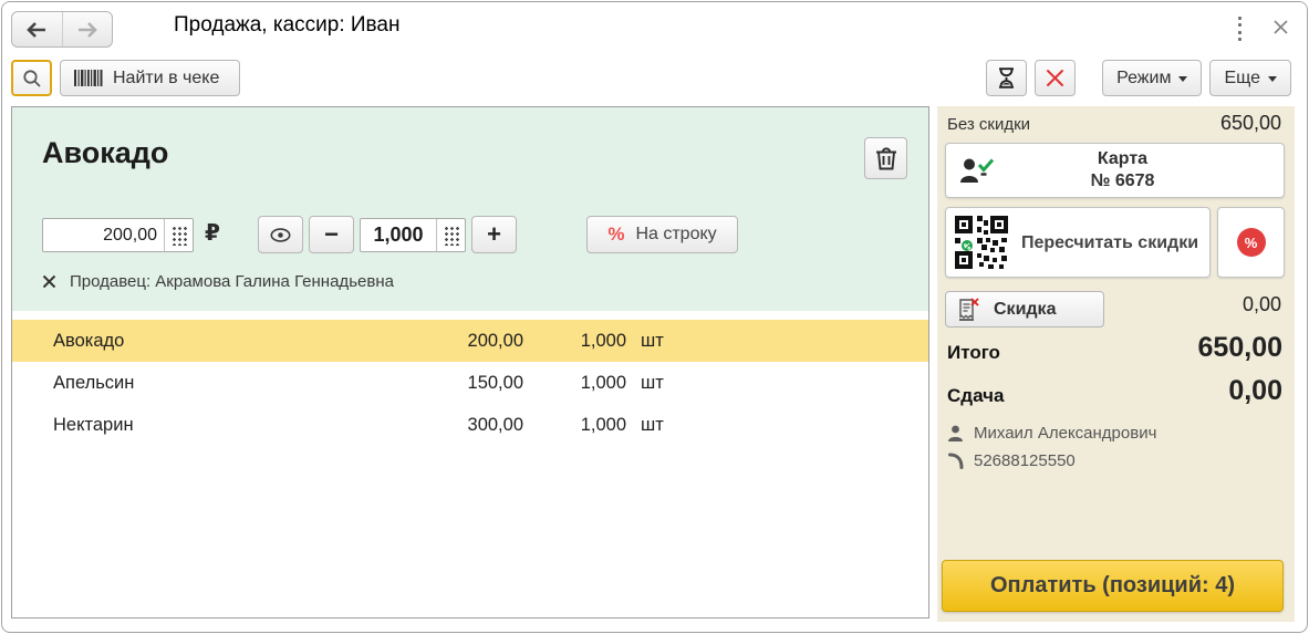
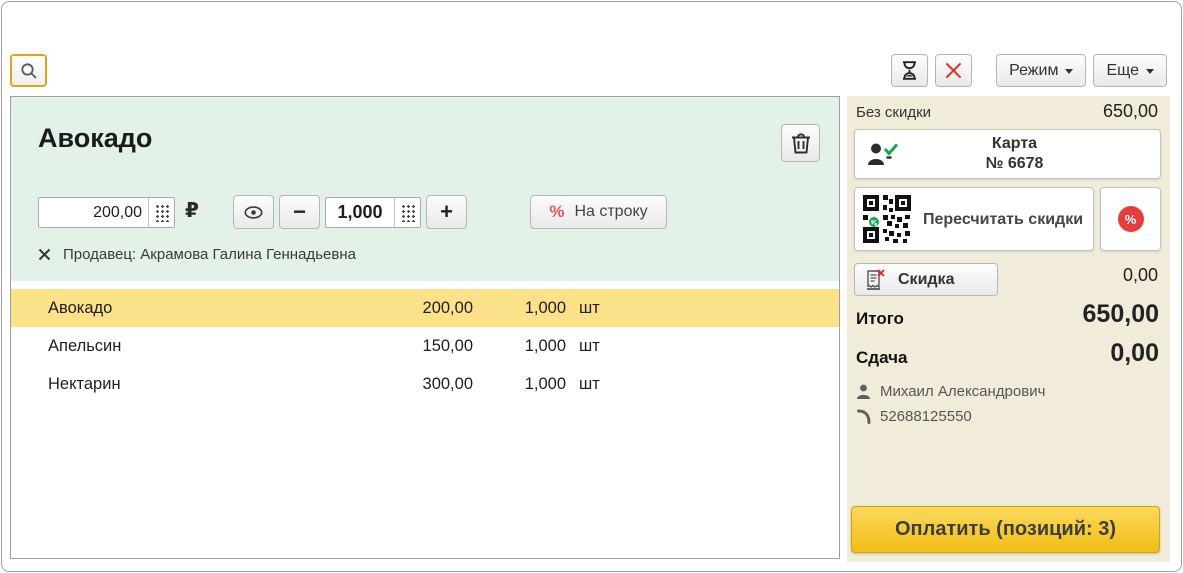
- Продажа, кассир: Иван
- Найти в чеке
  Режим
  Еще
  Авокадо
  200,00
  ₽
  −
  1,000
  +
  %
  На строку
  Продавец: Акрамова Галина Геннадьевна
  Авокадо
  200,00
  1,000
  шт
  Апельсин
  150,00
  1,000
  шт
  Нектарин
  300,00
  1,000
  шт
  Без скидки
  650,00
  Карта
  № 6678
  Пересчитать скидки
  %
  Скидка
  0,00
  Итого
  650,00
  Сдача
  0,00
  Михаил Александрович
  52688125550
- Оплатить (позиций: 4)
+ Оплатить (позиций: 3)
